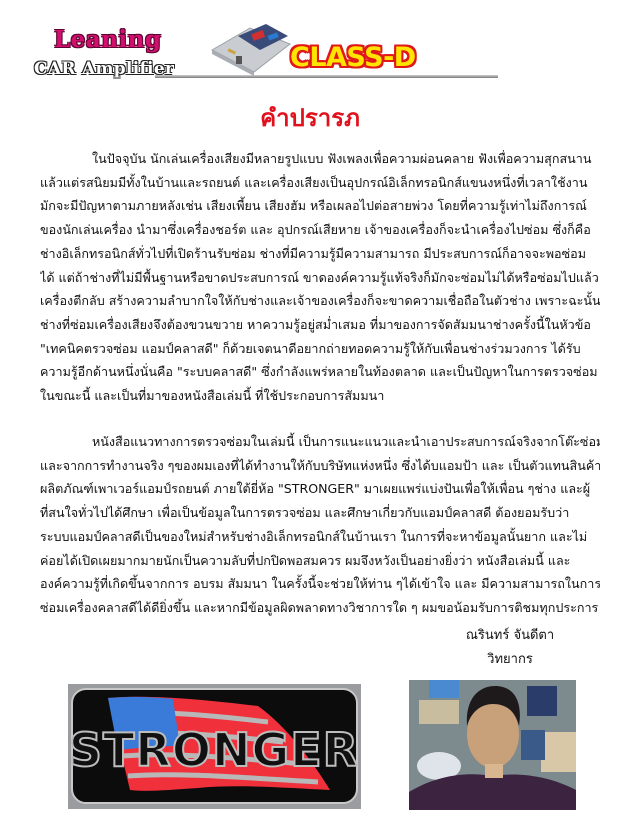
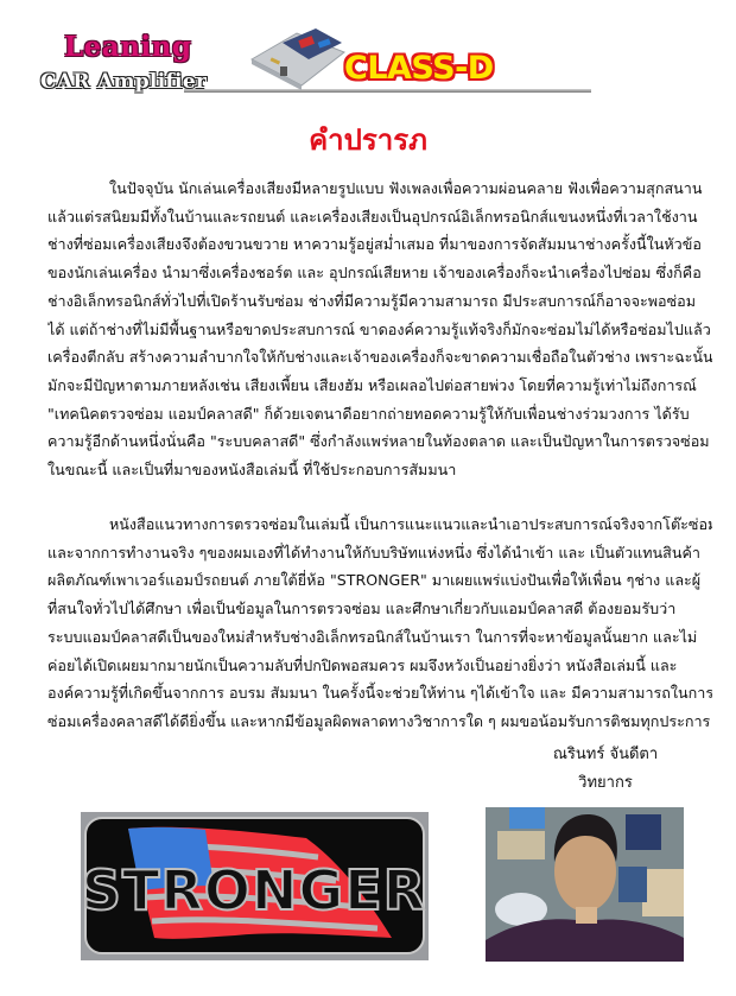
  Leaning
  CAR Amplifier
  CLASS-D
  คำปรารภ
  ในปัจจุบัน นักเล่นเครื่องเสียงมีหลายรูปแบบ ฟังเพลงเพื่อความผ่อนคลาย ฟังเพื่อความสุกสนาน
  แล้วแต่รสนิยมมีทั้งในบ้านและรถยนต์ และเครื่องเสียงเป็นอุปกรณ์อิเล็กทรอนิกส์แขนงหนึ่งที่เวลาใช้งาน
- มักจะมีปัญหาตามภายหลังเช่น เสียงเพี้ยน เสียงฮัม หรือเผลอไปต่อสายพ่วง โดยที่ความรู้เท่าไม่ถึงการณ์
+ ช่างที่ซ่อมเครื่องเสียงจึงต้องขวนขวาย หาความรู้อยู่สม่ำเสมอ ที่มาของการจัดสัมมนาช่างครั้งนี้ในหัวข้อ
  ของนักเล่นเครื่อง นำมาซึ่งเครื่องชอร์ต และ อุปกรณ์เสียหาย เจ้าของเครื่องก็จะนำเครื่องไปซ่อม ซึ่งก็คือ
  ช่างอิเล็กทรอนิกส์ทั่วไปที่เปิดร้านรับซ่อม ช่างที่มีความรู้มีความสามารถ มีประสบการณ์ก็อาจจะพอซ่อม
  ได้ แต่ถ้าช่างที่ไม่มีพื้นฐานหรือขาดประสบการณ์ ขาดองค์ความรู้แท้จริงก็มักจะซ่อมไม่ได้หรือซ่อมไปแล้ว
  เครื่องตีกลับ สร้างความลำบากใจให้กับช่างและเจ้าของเครื่องก็จะขาดความเชื่อถือในตัวช่าง เพราะฉะนั้น
- ช่างที่ซ่อมเครื่องเสียงจึงต้องขวนขวาย หาความรู้อยู่สม่ำเสมอ ที่มาของการจัดสัมมนาช่างครั้งนี้ในหัวข้อ
+ มักจะมีปัญหาตามภายหลังเช่น เสียงเพี้ยน เสียงฮัม หรือเผลอไปต่อสายพ่วง โดยที่ความรู้เท่าไม่ถึงการณ์
  "เทคนิคตรวจซ่อม แอมป์คลาสดี" ก็ด้วยเจตนาดีอยากถ่ายทอดความรู้ให้กับเพื่อนช่างร่วมวงการ ได้รับ
  ความรู้อีกด้านหนึ่งนั่นคือ "ระบบคลาสดี" ซึ่งกำลังแพร่หลายในท้องตลาด และเป็นปัญหาในการตรวจซ่อม
  ในขณะนี้ และเป็นที่มาของหนังสือเล่มนี้ ที่ใช้ประกอบการสัมมนา
  หนังสือแนวทางการตรวจซ่อมในเล่มนี้ เป็นการแนะแนวและนำเอาประสบการณ์จริงจากโต๊ะซ่อ
- และจากการทำงานจริง ๆของผมเองที่ได้ทำงานให้กับบริษัทแห่งหนึ่ง ซึ่งได้บแอมป้า และ เป็นตัวแทนสินค้า
+ และจากการทำงานจริง ๆของผมเองที่ได้ทำงานให้กับบริษัทแห่งหนึ่ง ซึ่งได้นำเข้า และ เป็นตัวแทนสินค้า
  ผลิตภัณฑ์เพาเวอร์แอมป์รถยนต์ ภายใต้ยี่ห้อ "STRONGER" มาเผยแพร่แบ่งปันเพื่อให้เพื่อน ๆช่าง และผู้
  ที่สนใจทั่วไปได้ศึกษา เพื่อเป็นข้อมูลในการตรวจซ่อม และศึกษาเกี่ยวกับแอมป์คลาสดี ต้องยอมรับว่า
  ระบบแอมป์คลาสดีเป็นของใหม่สำหรับช่างอิเล็กทรอนิกส์ในบ้านเรา ในการที่จะหาข้อมูลนั้นยาก และไม่
  ค่อยได้เปิดเผยมากมายนักเป็นความลับที่ปกปิดพอสมควร ผมจึงหวังเป็นอย่างยิ่งว่า หนังสือเล่มนี้ และ
  องค์ความรู้ที่เกิดขึ้นจากการ อบรม สัมมนา ในครั้งนี้จะช่วยให้ท่าน ๆได้เข้าใจ และ มีความสามารถในการ
  ซ่อมเครื่องคลาสดีได้ดียิ่งขึ้น และหากมีข้อมูลผิดพลาดทางวิชาการใด ๆ ผมขอน้อมรับการติชมทุกประการ
  ณรินทร์ จันดีตา
  วิทยากร
  STRONGER
